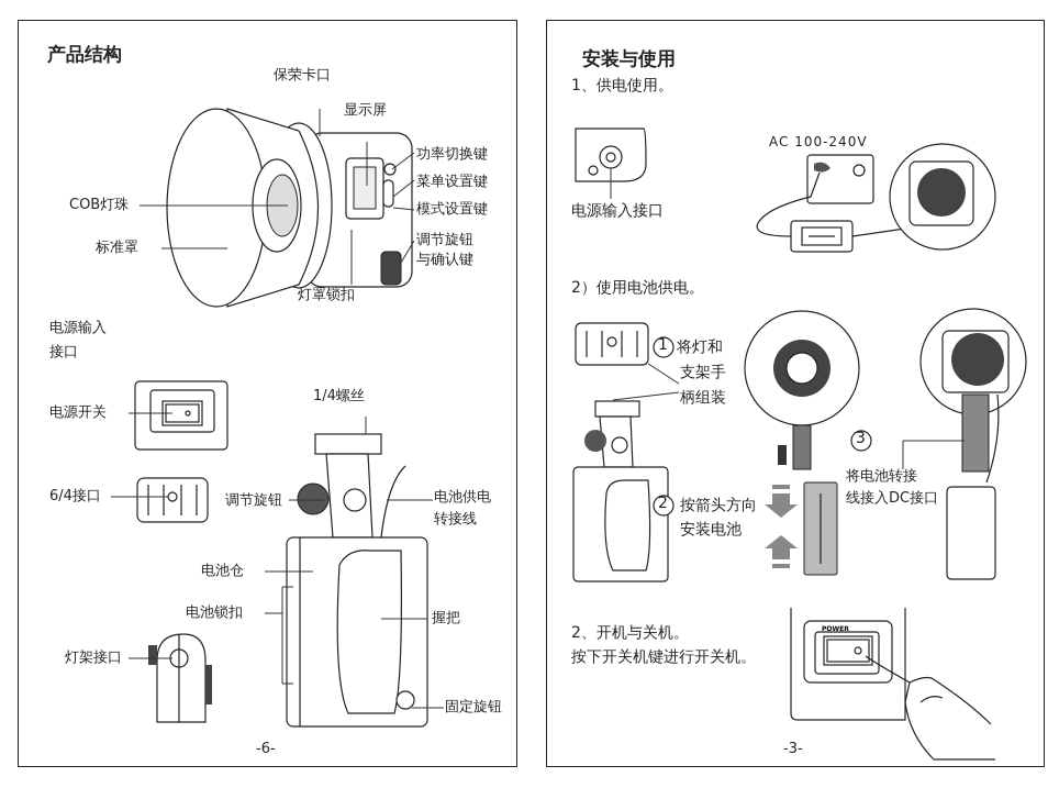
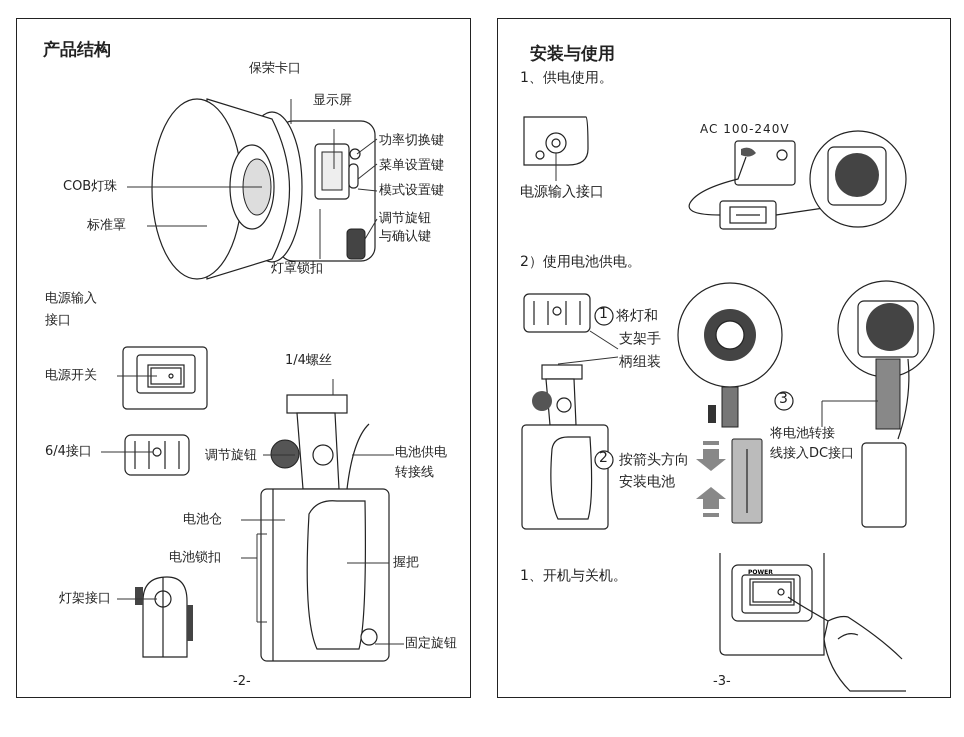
  产品结构
  保荣卡口
  显示屏
  功率切换键
  菜单设置键
  模式设置键
  调节旋钮
  与确认键
  COB灯珠
  标准罩
  灯罩锁扣
  电源输入
  接口
  电源开关
  6/4接口
  1/4螺丝
  调节旋钮
  电池供电
  转接线
  电池仓
  电池锁扣
  握把
  灯架接口
  固定旋钮
- -6-
+ -2-
  安装与使用
  1、供电使用。
  电源输入接口
  AC 100-240V
  2）使用电池供电。
  1
  将灯和
  支架手
  柄组装
  2
  按箭头方向
  安装电池
  3
  将电池转接
  线接入DC接口
- 2、开机与关机。
+ 1、开机与关机。
- 按下开关机键进行开关机。
  -3-
